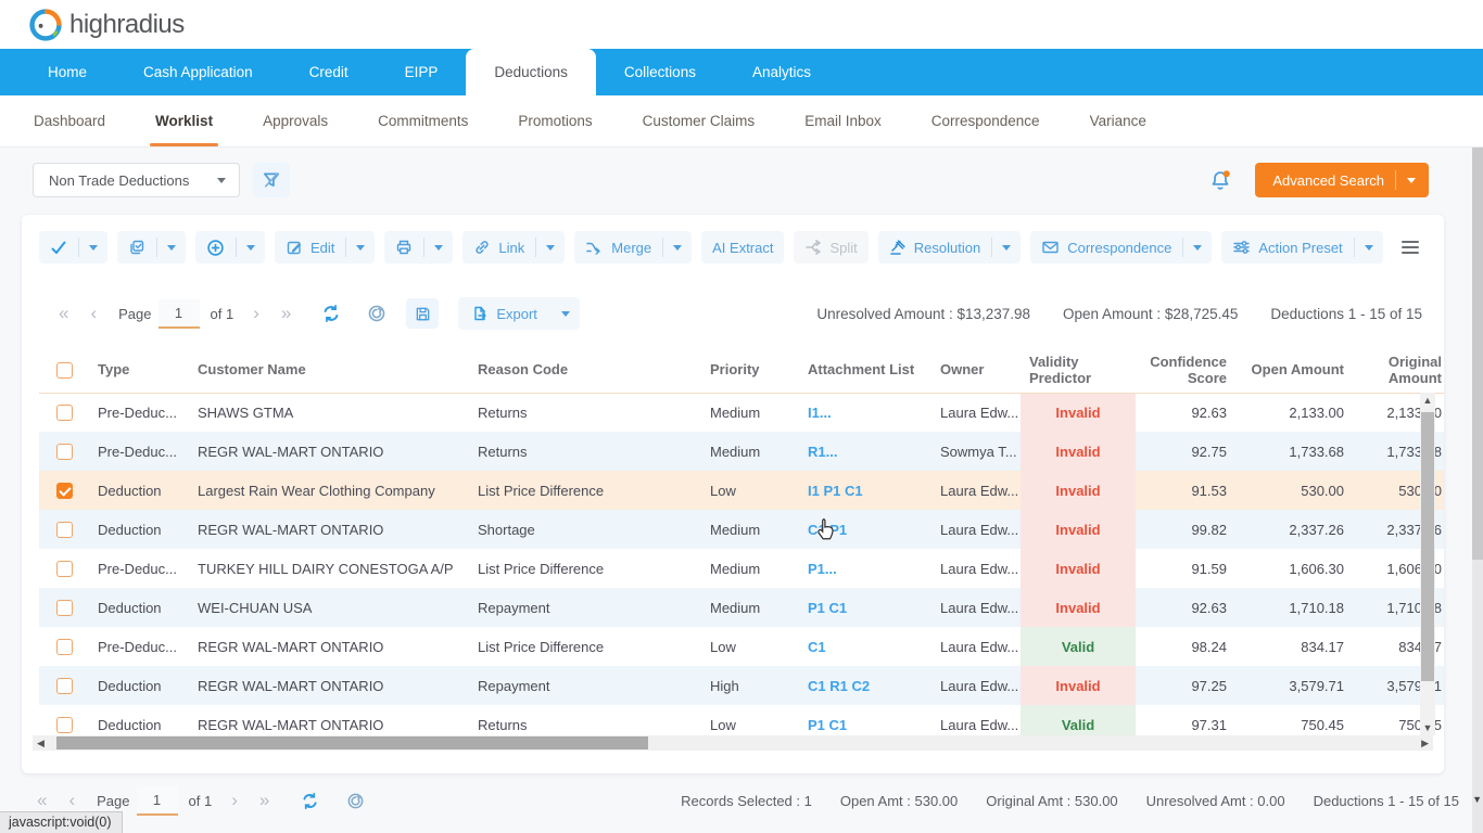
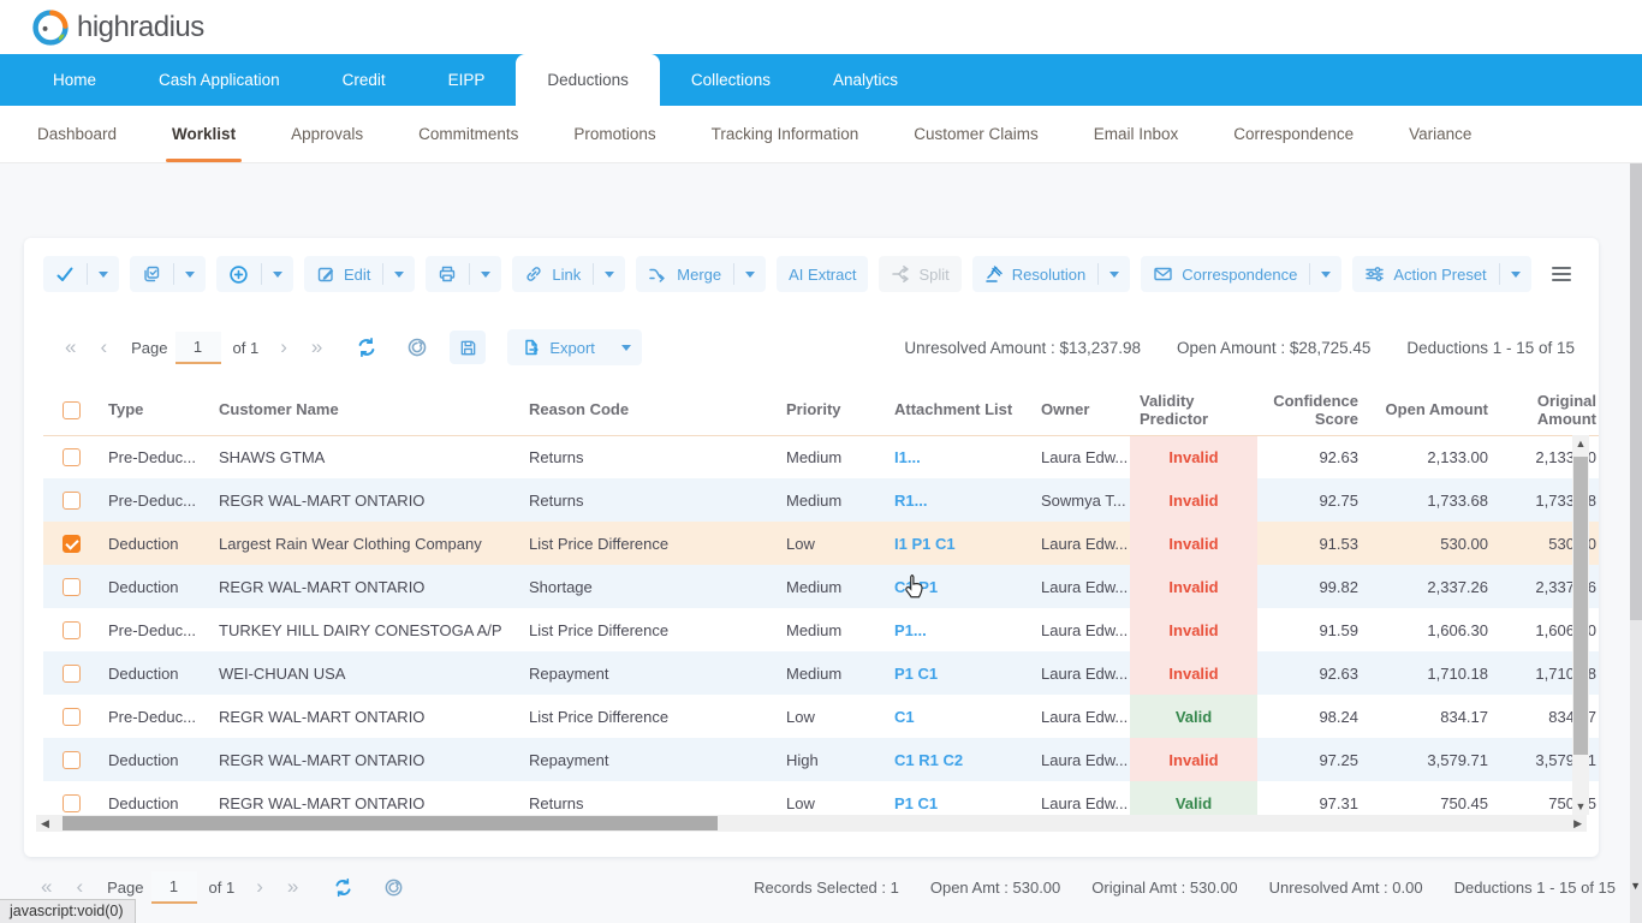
  highradius
  Home
  Cash Application
  Credit
  EIPP
  Deductions
  Collections
  Analytics
  Dashboard
  Worklist
  Approvals
  Commitments
  Promotions
+ Tracking Information
  Customer Claims
  Email Inbox
  Correspondence
  Variance
- Non Trade Deductions
- Advanced Search
  Edit
  Link
  Merge
  AI Extract
  Split
  Resolution
  Correspondence
  Action Preset
  «
  ‹
  Page
  1
  of 1
  ›
  »
  Export
  Unresolved Amount : $13,237.98
  Open Amount : $28,725.45
  Deductions 1 - 15 of 15
  	Type	Customer Name	Reason Code	Priority	Attachment List	Owner	Validity Predictor	Confidence Score	Open Amount	Original Amount
  	Pre-Deduc...	SHAWS GTMA	Returns	Medium	I1...	Laura Edw...	Invalid	92.63	2,133.00	2,1330
  	Pre-Deduc...	REGR WAL-MART ONTARIO	Returns	Medium	R1...	Sowmya T...	Invalid	92.75	1,733.68	1,7338
  	Deduction	Largest Rain Wear Clothing Company	List Price Difference	Low	I1 P1 C1	Laura Edw...	Invalid	91.53	530.00	5300
  	Deduction	REGR WAL-MART ONTARIO	Shortage	Medium	C1 P1	Laura Edw...	Invalid	99.82	2,337.26	2,3376
  	Pre-Deduc...	TURKEY HILL DAIRY CONESTOGA A/P	List Price Difference	Medium	P1...	Laura Edw...	Invalid	91.59	1,606.30	1,6060
  	Deduction	WEI-CHUAN USA	Repayment	Medium	P1 C1	Laura Edw...	Invalid	92.63	1,710.18	1,7108
  	Pre-Deduc...	REGR WAL-MART ONTARIO	List Price Difference	Low	C1	Laura Edw...	Valid	98.24	834.17	8347
  	Deduction	REGR WAL-MART ONTARIO	Repayment	High	C1 R1 C2	Laura Edw...	Invalid	97.25	3,579.71	3,5791
  	Deduction	REGR WAL-MART ONTARIO	Returns	Low	P1 C1	Laura Edw...	Valid	97.31	750.45	7505
  ▲
  ▼
  ◀
  ▶
  «
  ‹
  Page
  1
  of 1
  ›
  »
  Records Selected : 1
  Open Amt : 530.00
  Original Amt : 530.00
  Unresolved Amt : 0.00
  Deductions 1 - 15 of 15
  ▼
  javascript:void(0)
